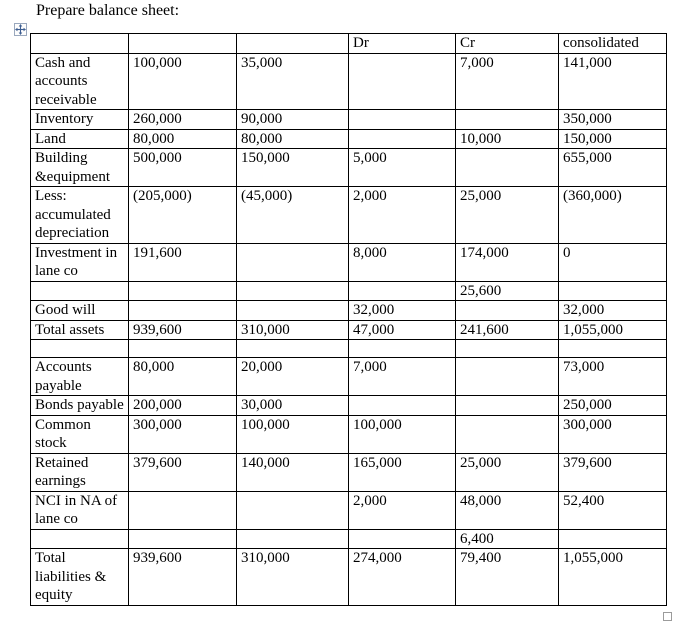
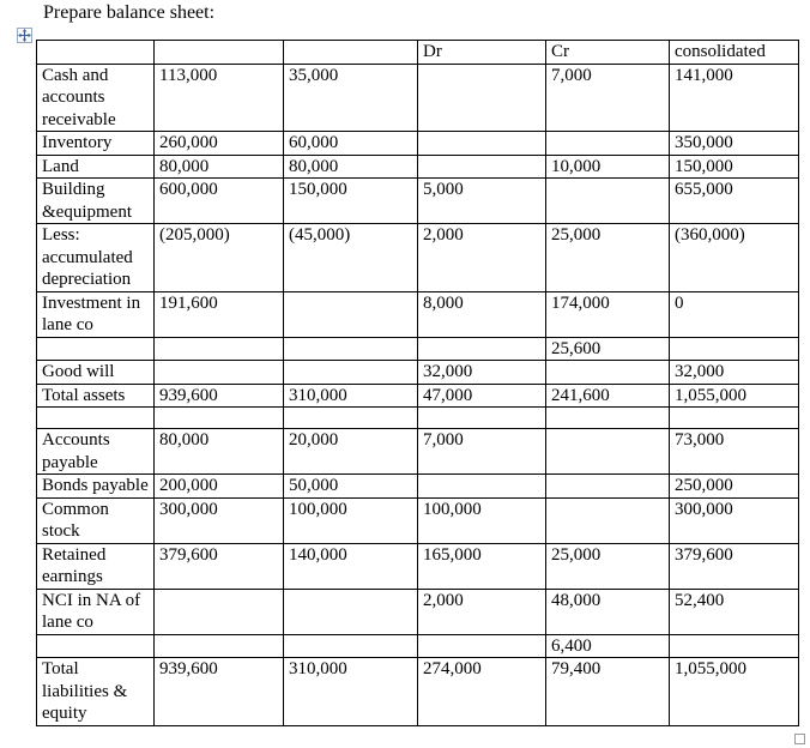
  Prepare balance sheet:
  			Dr	Cr	consolidated
- Cash and accounts receivable	100,000	35,000		7,000	141,000
+ Cash and accounts receivable	113,000	35,000		7,000	141,000
- Inventory	260,000	90,000			350,000
+ Inventory	260,000	60,000			350,000
  Land	80,000	80,000		10,000	150,000
- Building &equipment	500,000	150,000	5,000		655,000
+ Building &equipment	600,000	150,000	5,000		655,000
  Less: accumulated depreciation	(205,000)	(45,000)	2,000	25,000	(360,000)
  Investment in lane co	191,600		8,000	174,000	0
  				25,600
  Good will			32,000		32,000
  Total assets	939,600	310,000	47,000	241,600	1,055,000
  Accounts payable	80,000	20,000	7,000		73,000
- Bonds payable	200,000	30,000			250,000
+ Bonds payable	200,000	50,000			250,000
  Common stock	300,000	100,000	100,000		300,000
  Retained earnings	379,600	140,000	165,000	25,000	379,600
  NCI in NA of lane co			2,000	48,000	52,400
  				6,400
  Total liabilities & equity	939,600	310,000	274,000	79,400	1,055,000
